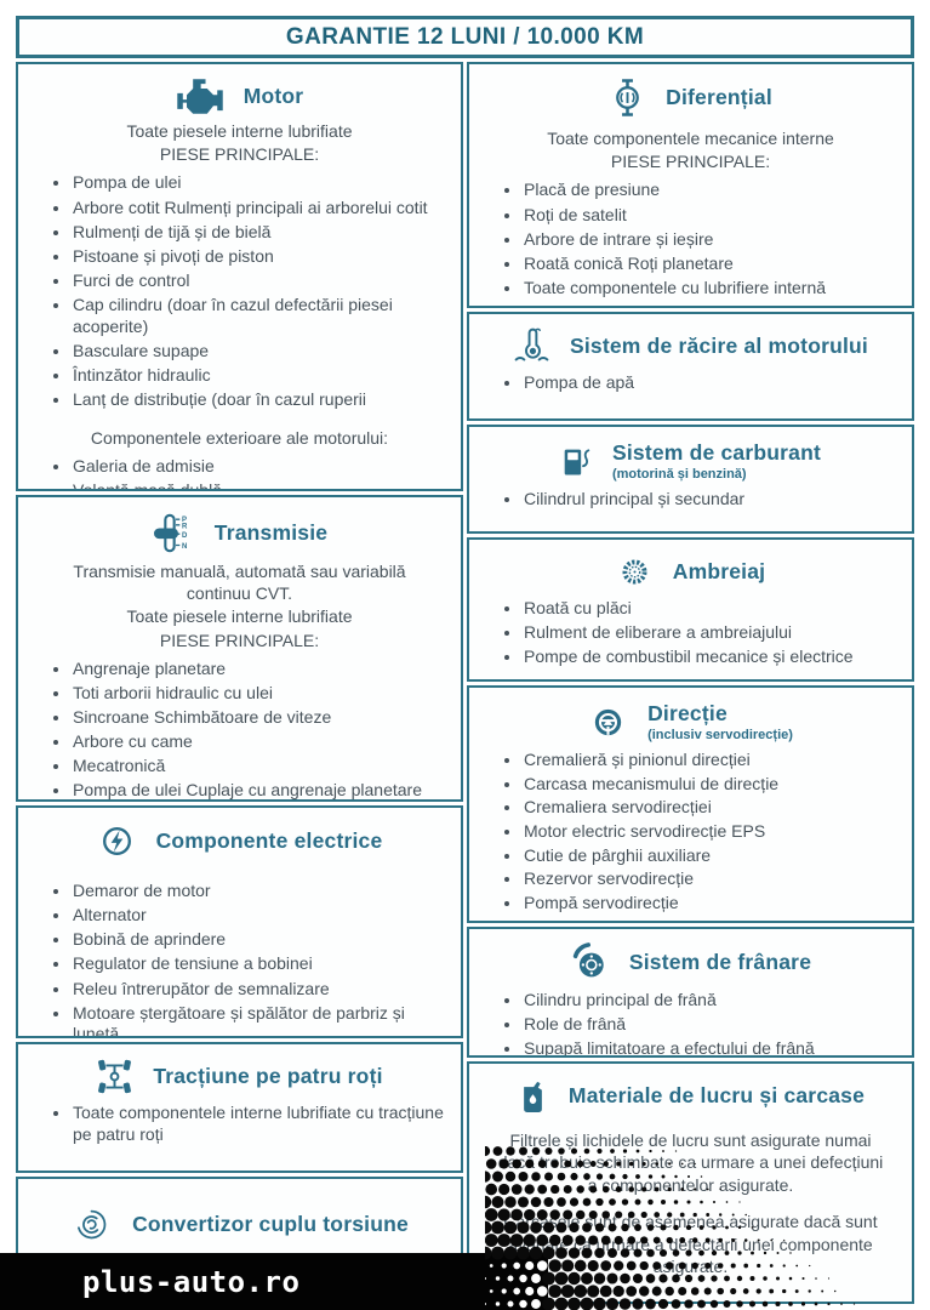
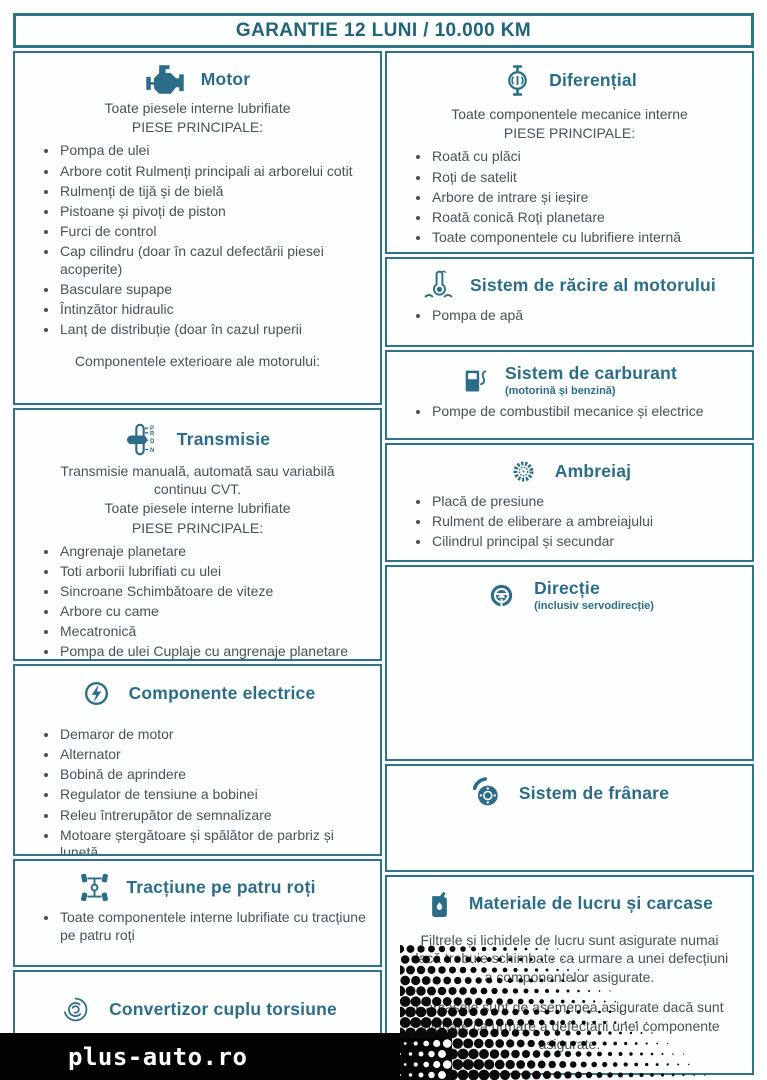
  GARANTIE 12 LUNI / 10.000 KM
  Motor
  Toate piesele interne lubrifiate
  PIESE PRINCIPALE:
  Pompa de ulei
  Arbore cotit Rulmenți principali ai arborelui cotit
  Rulmenți de tijă și de bielă
  Pistoane și pivoți de piston
  Furci de control
  Cap cilindru (doar în cazul defectării piesei acoperite)
  Basculare supape
  Întinzător hidraulic
  Lanț de distribuție (doar în cazul ruperii
  Componentele exterioare ale motorului:
- Galeria de admisie
- Volantă masă dublă
  Transmisie
  Transmisie manuală, automată sau variabilă continuu CVT.
  Toate piesele interne lubrifiate
  PIESE PRINCIPALE:
  Angrenaje planetare
- Toti arborii hidraulic cu ulei
+ Toti arborii lubrifiati cu ulei
  Sincroane Schimbătoare de viteze
  Arbore cu came
  Mecatronică
  Pompa de ulei Cuplaje cu angrenaje planetare
  Componente electrice
  Demaror de motor
  Alternator
  Bobină de aprindere
  Regulator de tensiune a bobinei
  Releu întrerupător de semnalizare
  Motoare ștergătoare și spălător de parbriz și lunetă
  Tracțiune pe patru roți
  Toate componentele interne lubrifiate cu tracțiune pe patru roți
  Convertizor cuplu torsiune
  Diferențial
  Toate componentele mecanice interne
  PIESE PRINCIPALE:
- Placă de presiune
+ Roată cu plăci
  Roți de satelit
  Arbore de intrare și ieșire
  Roată conică Roți planetare
  Toate componentele cu lubrifiere internă
  Sistem de răcire al motorului
  Pompa de apă
  Sistem de carburant
  (motorină și benzină)
- Cilindrul principal și secundar
+ Pompe de combustibil mecanice și electrice
  Ambreiaj
- Roată cu plăci
+ Placă de presiune
  Rulment de eliberare a ambreiajului
- Pompe de combustibil mecanice și electrice
+ Cilindrul principal și secundar
  Direcție
  (inclusiv servodirecție)
- Cremalieră și pinionul direcției
- Carcasa mecanismului de direcție
- Cremaliera servodirecției
- Motor electric servodirecție EPS
- Cutie de pârghii auxiliare
- Rezervor servodirecție
- Pompă servodirecție
  Sistem de frânare
- Cilindru principal de frână
- Role de frână
- Supapă limitatoare a efectului de frână
  Materiale de lucru și carcase
  Filtrele și lichidele de lucru sunt asigurate numai arbue scimate ca urmare a unei defecțiuni a componentelor asigurate.
  rasele sunt de asemenea asigurate dacă sunt vaa urare a defectării unei componente uat.
  plus-auto.ro
